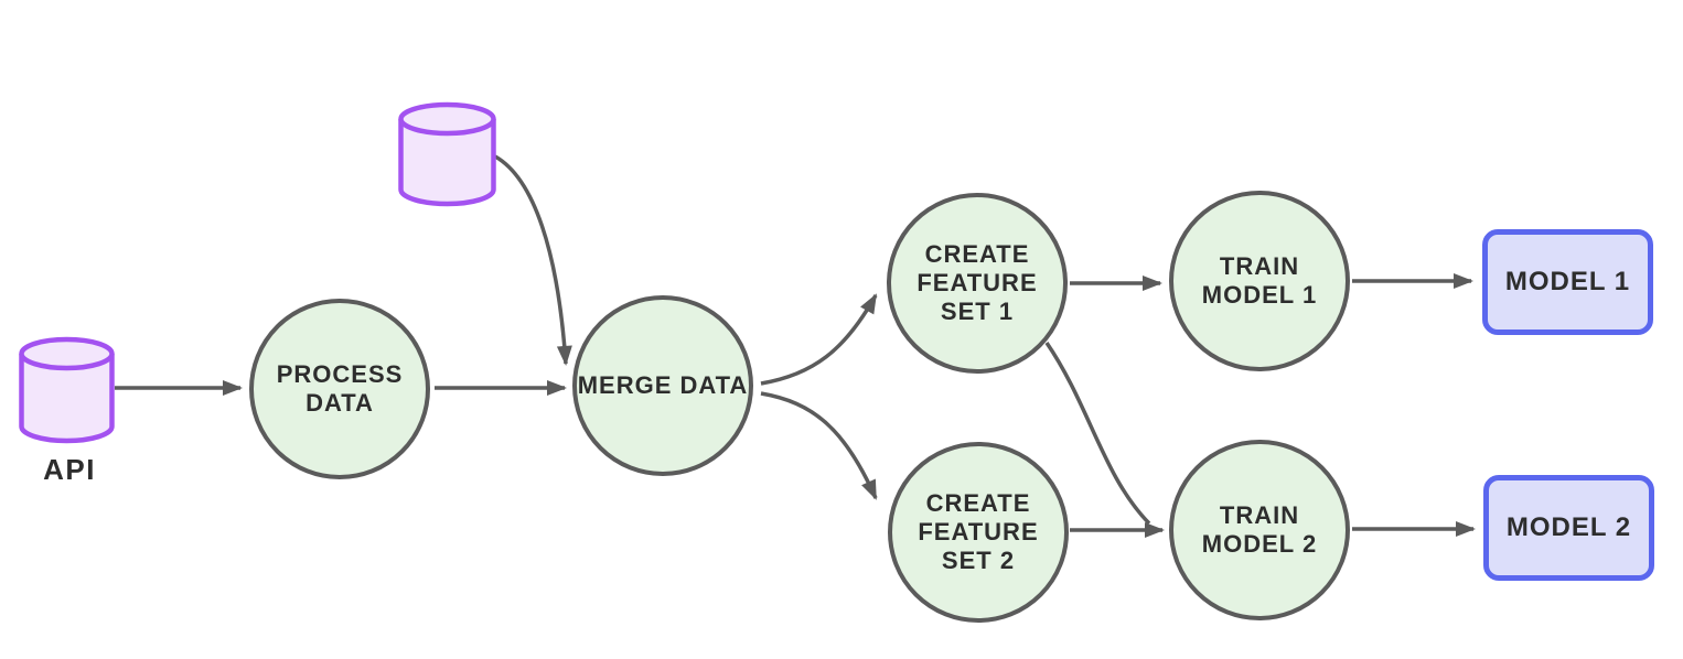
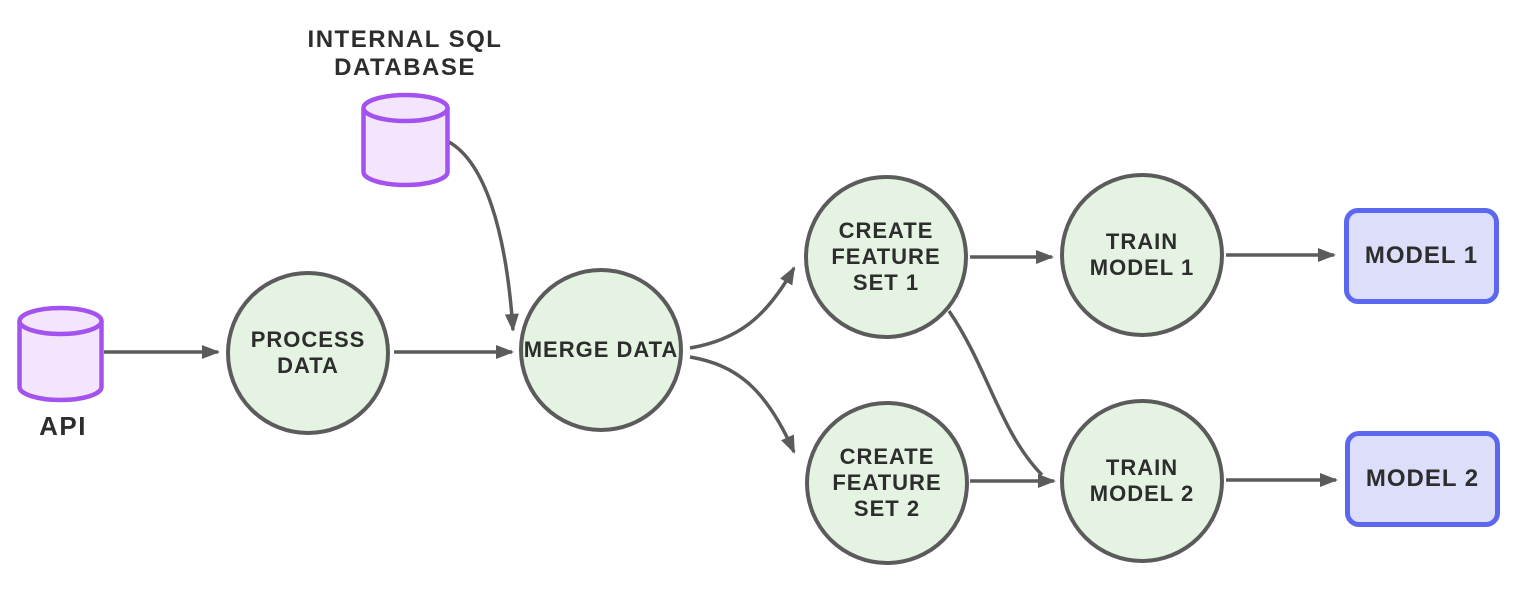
  API
+ INTERNAL SQL
+ DATABASE
  PROCESS
  DATA
  MERGE DATA
  CREATE
  FEATURE
  SET 1
  CREATE
  FEATURE
  SET 2
  TRAIN
  MODEL 1
  TRAIN
  MODEL 2
  MODEL 1
  MODEL 2
